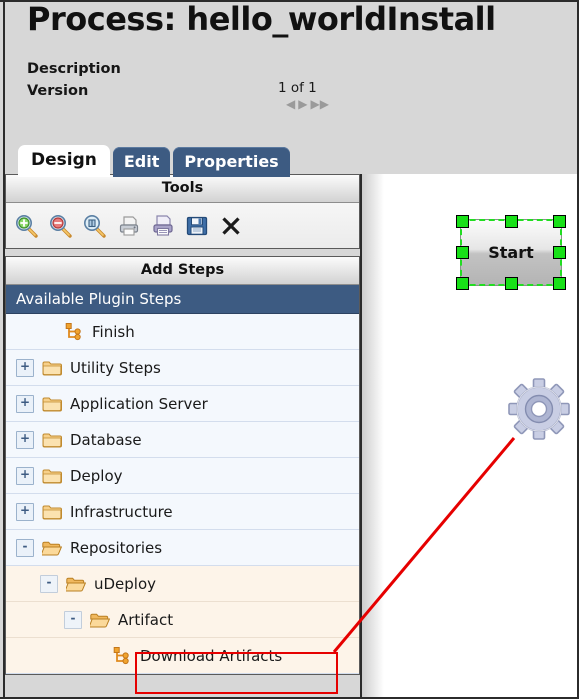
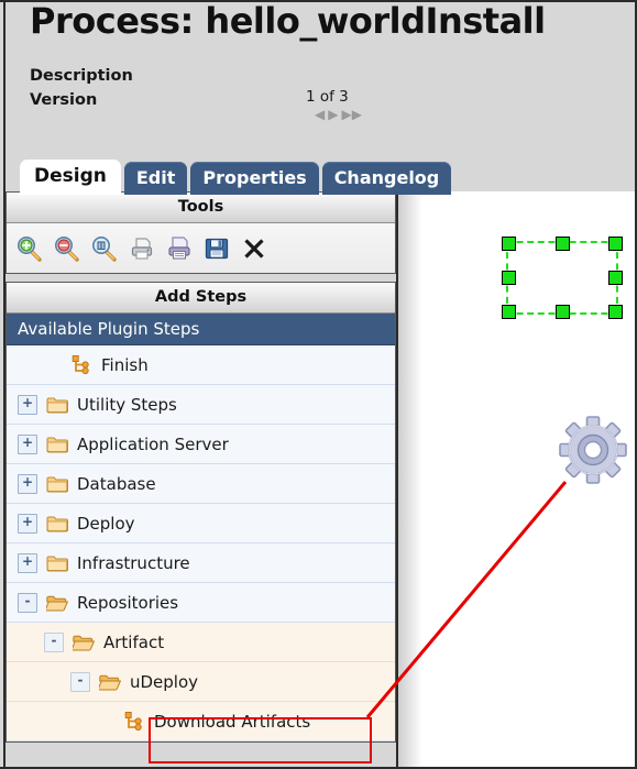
  Process: hello_worldInstall
  Description
  Version
- 1 of 1
+ 1 of 3
  ◀
  ▶
  ▶▶
  Design
  Edit
  Properties
+ Changelog
  Tools
  Add Steps
  Available Plugin Steps
  Finish
  +
  Utility Steps
  +
  Application Server
  +
  Database
  +
  Deploy
  +
  Infrastructure
  -
  Repositories
  -
- uDeploy
+ Artifact
  -
- Artifact
+ uDeploy
  Download Artifacts
- Start
